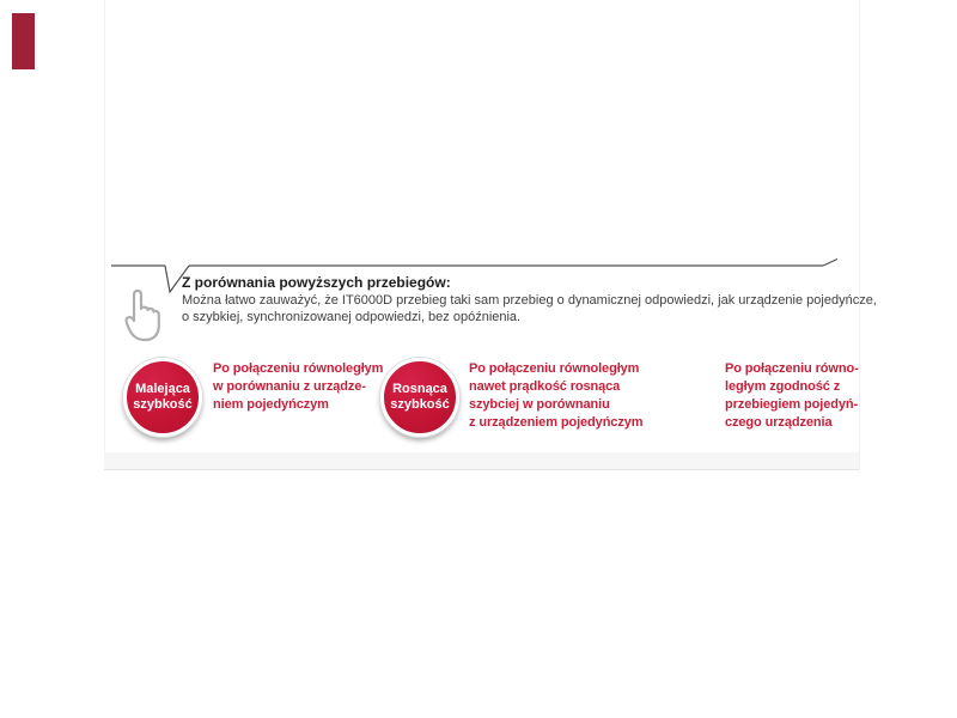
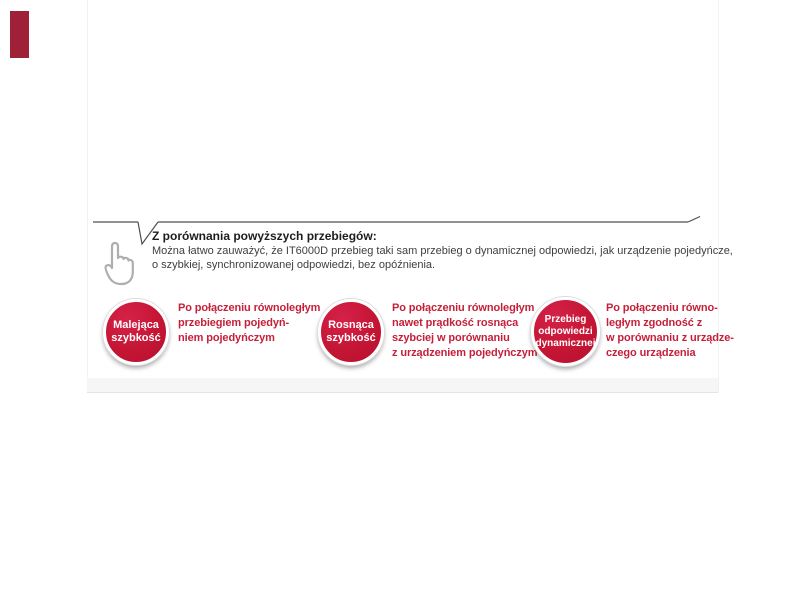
  Z porównania powyższych przebiegów:
  Można łatwo zauważyć, że IT6000D przebieg taki sam przebieg o dynamicznej odpowiedzi, jak urządzenie pojedyńcze,
  o szybkiej, synchronizowanej odpowiedzi, bez opóźnienia.
  Malejąca
  szybkość
  Po połączeniu równoległym
- w porównaniu z urządze-
+ przebiegiem pojedyń-
  niem pojedyńczym
  Rosnąca
  szybkość
  Po połączeniu równoległym
  nawet prądkość rosnąca
  szybciej w porównaniu
  z urządzeniem pojedyńczym
+ Przebieg
+ odpowiedzi
+ dynamicznej
  Po połączeniu równo-
  ległym zgodność z
- przebiegiem pojedyń-
+ w porównaniu z urządze-
  czego urządzenia
